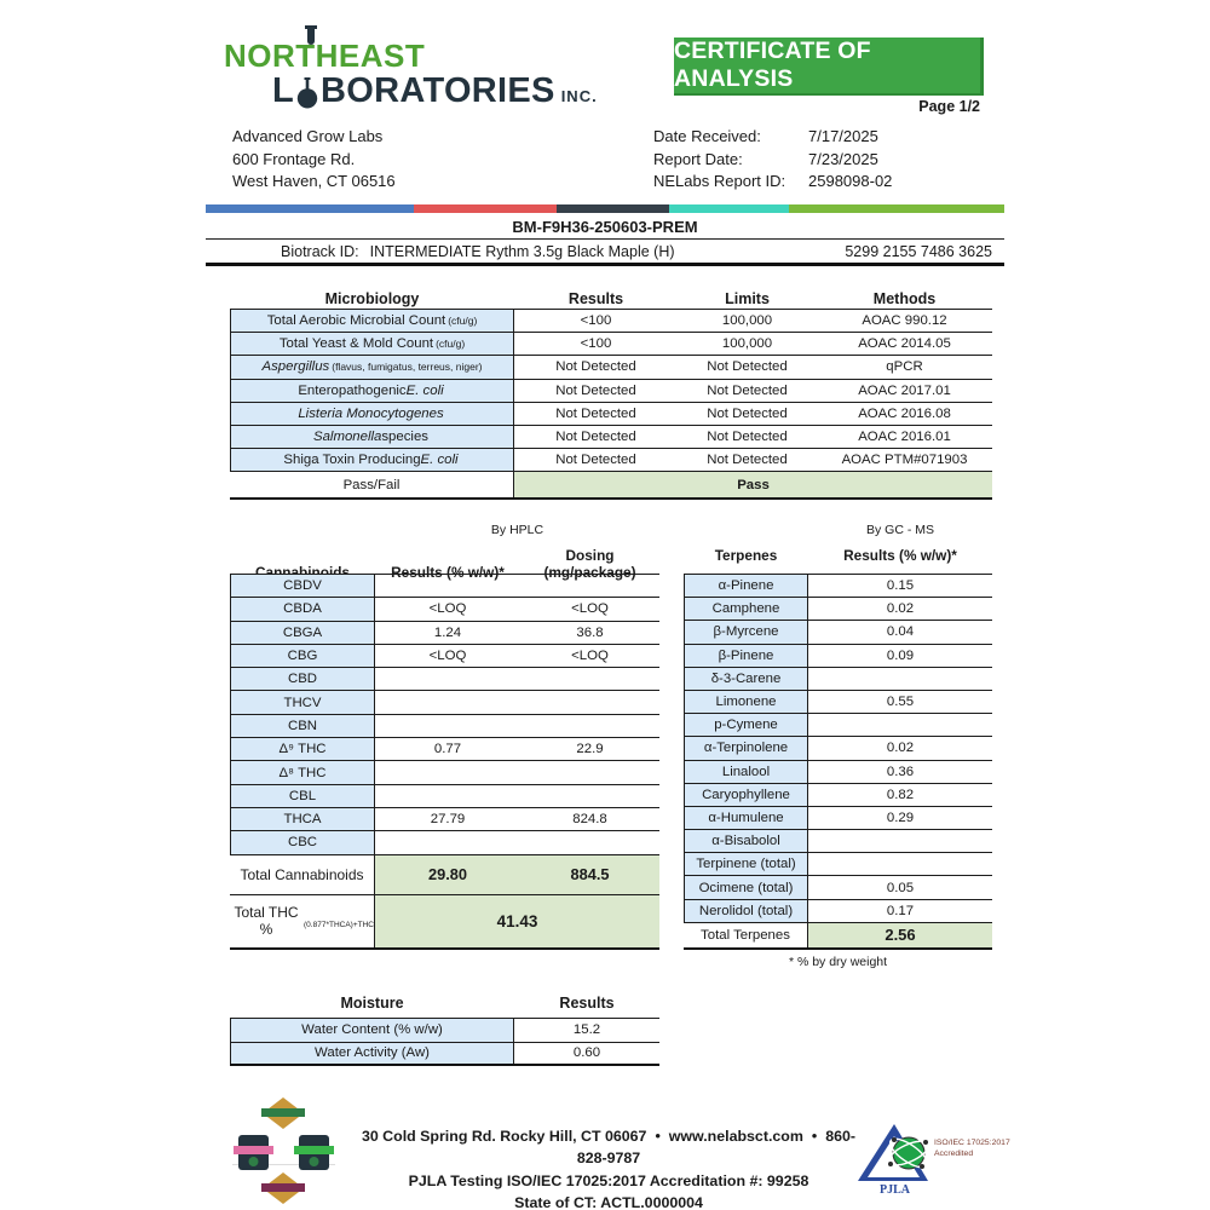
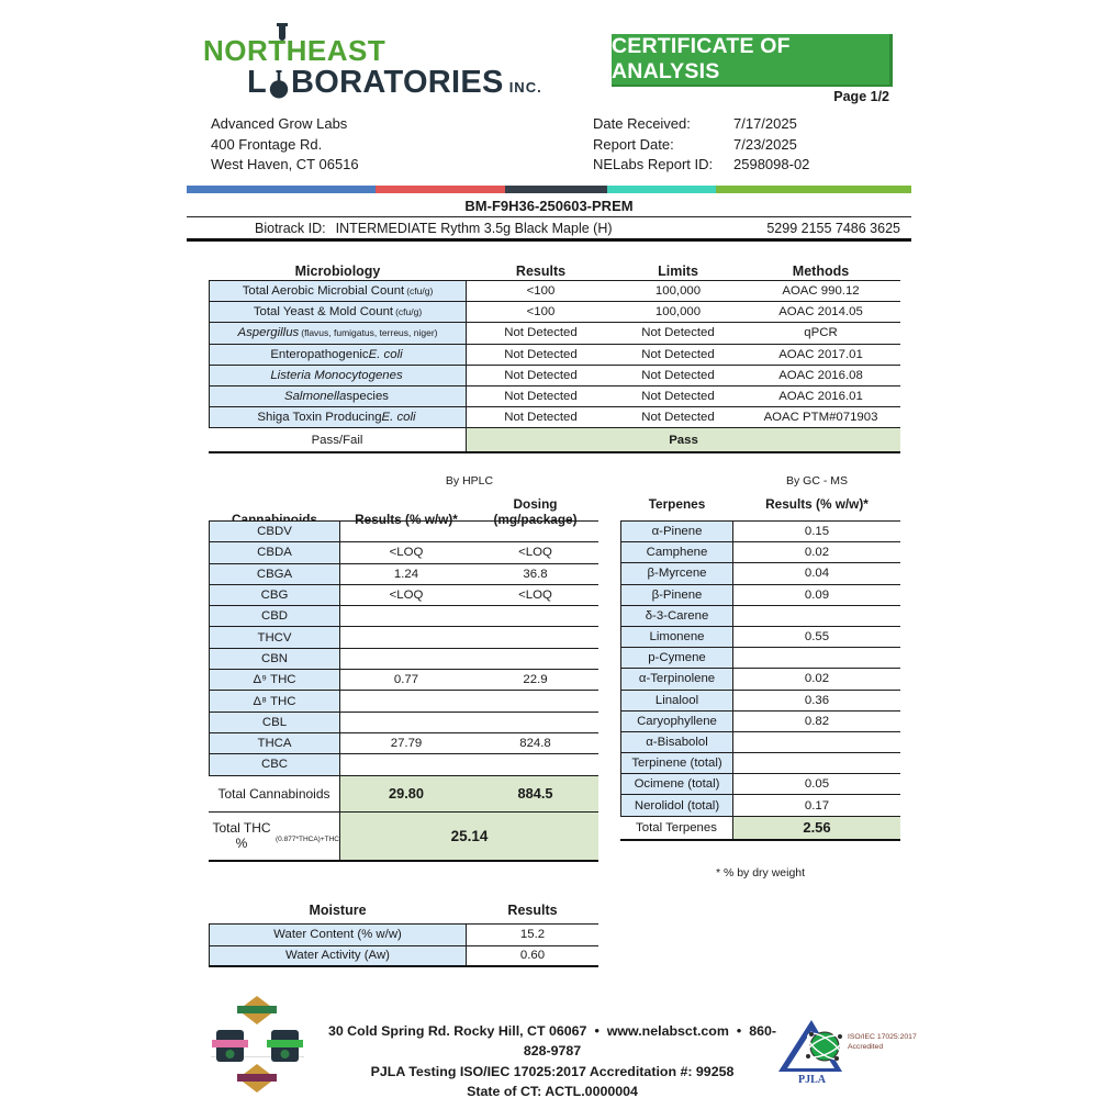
  NORTHEAST
  L
  BORATORIES
  INC.
  CERTIFICATE OF ANALYSIS
  Page 1/2
  Advanced Grow Labs
- 600 Frontage Rd.
+ 400 Frontage Rd.
  West Haven, CT 06516
  Date Received:
  7/17/2025
  Report Date:
  7/23/2025
  NELabs Report ID:
  2598098-02
  BM-F9H36-250603-PREM
  Biotrack ID:
  INTERMEDIATE Rythm 3.5g Black Maple (H)
  5299 2155 7486 3625
  Microbiology
  Results
  Limits
  Methods
  Total Aerobic Microbial Count
  (cfu/g)
  <100
  100,000
  AOAC 990.12
  Total Yeast & Mold Count
  (cfu/g)
  <100
  100,000
  AOAC 2014.05
  Aspergillus
  (flavus, fumigatus, terreus, niger)
  Not Detected
  Not Detected
  qPCR
  Enteropathogenic
  E. coli
  Not Detected
  Not Detected
  AOAC 2017.01
  Listeria Monocytogenes
  Not Detected
  Not Detected
  AOAC 2016.08
  Salmonella
  species
  Not Detected
  Not Detected
  AOAC 2016.01
  Shiga Toxin Producing
  E. coli
  Not Detected
  Not Detected
  AOAC PTM#071903
  Pass/Fail
  Pass
  By HPLC
  Cannabinoids
  Results (% w/w)*
  Dosing (mg/package)
  CBDV
  CBDA
  <LOQ
  <LOQ
  CBGA
  1.24
  36.8
  CBG
  <LOQ
  <LOQ
  CBD
  THCV
  CBN
  Δ⁹ THC
  0.77
  22.9
  Δ⁸ THC
  CBL
  THCA
  27.79
  824.8
  CBC
  Total Cannabinoids
  29.80
  884.5
  Total THC %
- 41.43
+ 25.14
  By GC - MS
  Terpenes
  Results (% w/w)*
  α-Pinene
  0.15
  Camphene
  0.02
  β-Myrcene
  0.04
  β-Pinene
  0.09
  δ-3-Carene
  Limonene
  0.55
  p-Cymene
  α-Terpinolene
  0.02
  Linalool
  0.36
  Caryophyllene
  0.82
- α-Humulene
- 0.29
  α-Bisabolol
  Terpinene (total)
  Ocimene (total)
  0.05
  Nerolidol (total)
  0.17
  Total Terpenes
  2.56
  * % by dry weight
  Moisture
  Results
  Water Content (% w/w)
  15.2
  Water Activity (Aw)
  0.60
  30 Cold Spring Rd. Rocky Hill, CT 06067 • www.nelabsct.com • 860-828-9787
  PJLA Testing ISO/IEC 17025:2017 Accreditation #: 99258
  State of CT: ACTL.0000004
  PJLA
